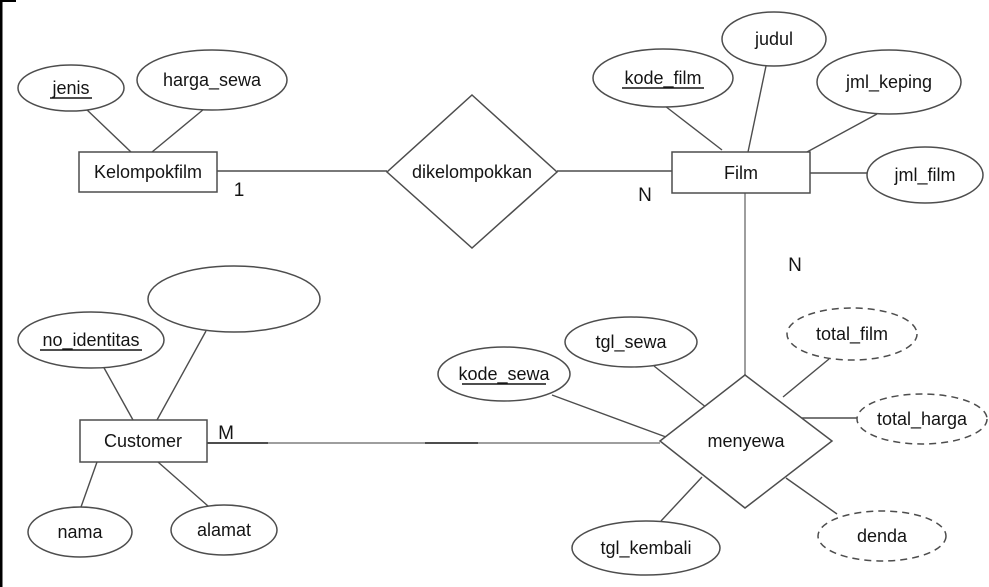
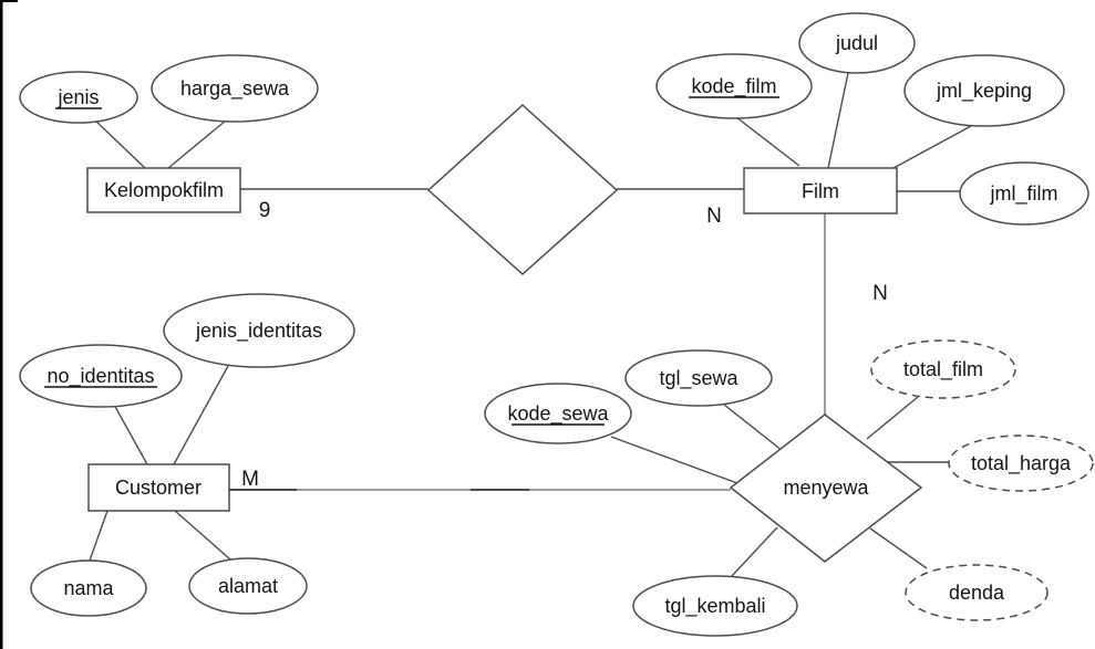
  Kelompokfilm
  Film
  Customer
- dikelompokkan
  menyewa
  jenis
  harga_sewa
  kode_film
  judul
  jml_keping
  jml_film
  no_identitas
+ jenis_identitas
  nama
  alamat
  kode_sewa
  tgl_sewa
  tgl_kembali
  total_film
  total_harga
  denda
- 1
+ 9
  N
  M
  N
